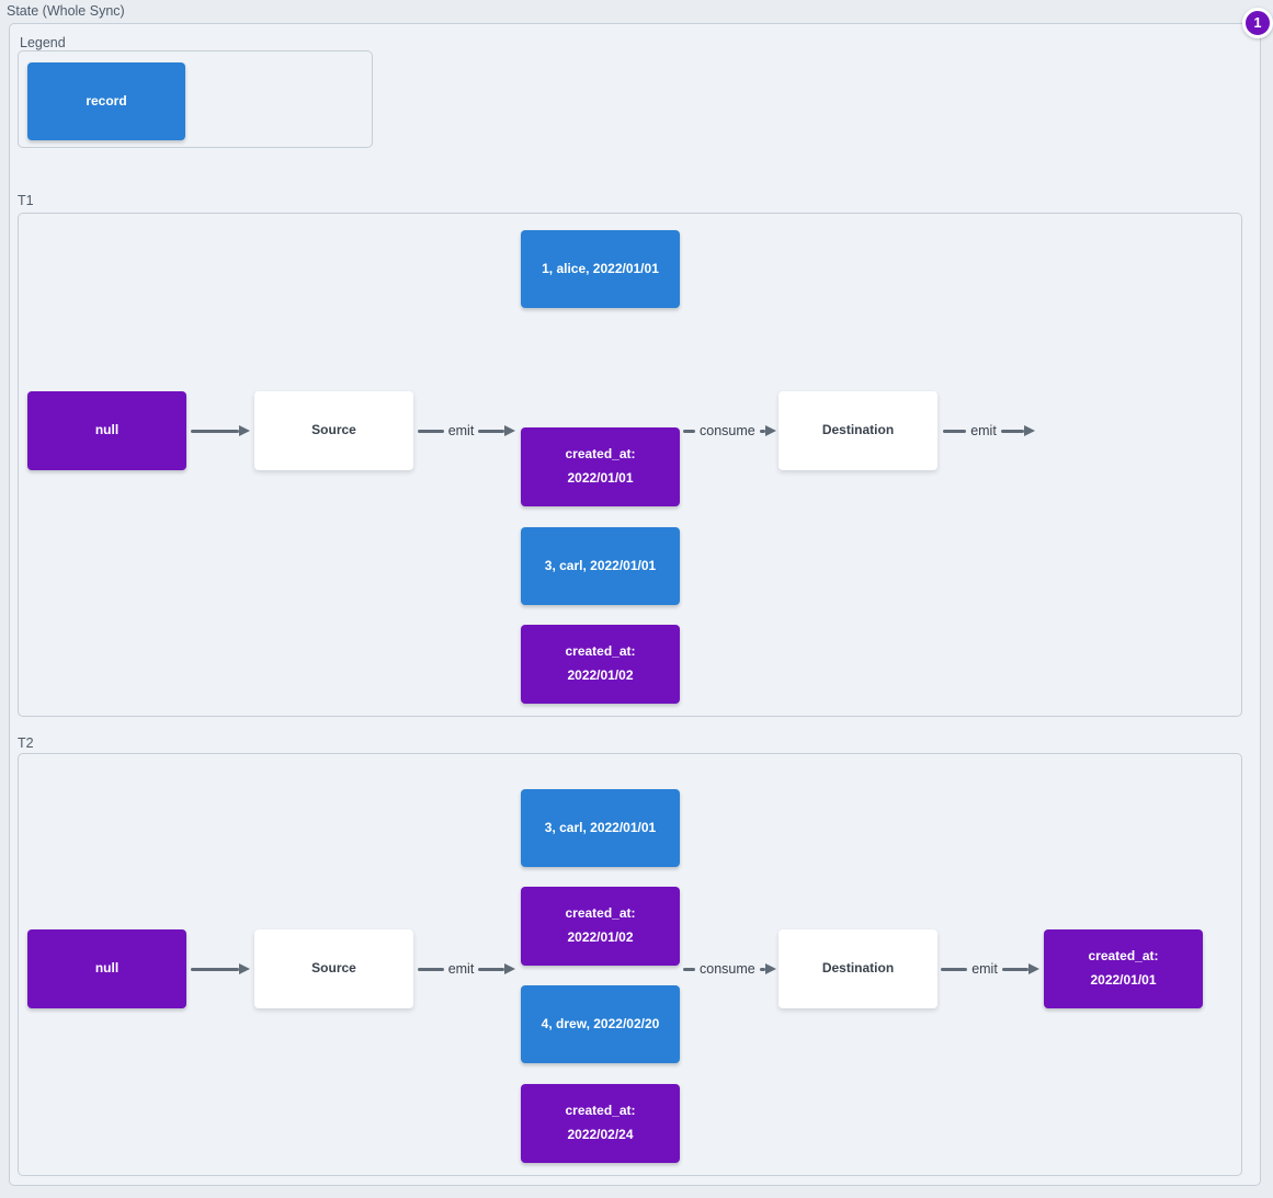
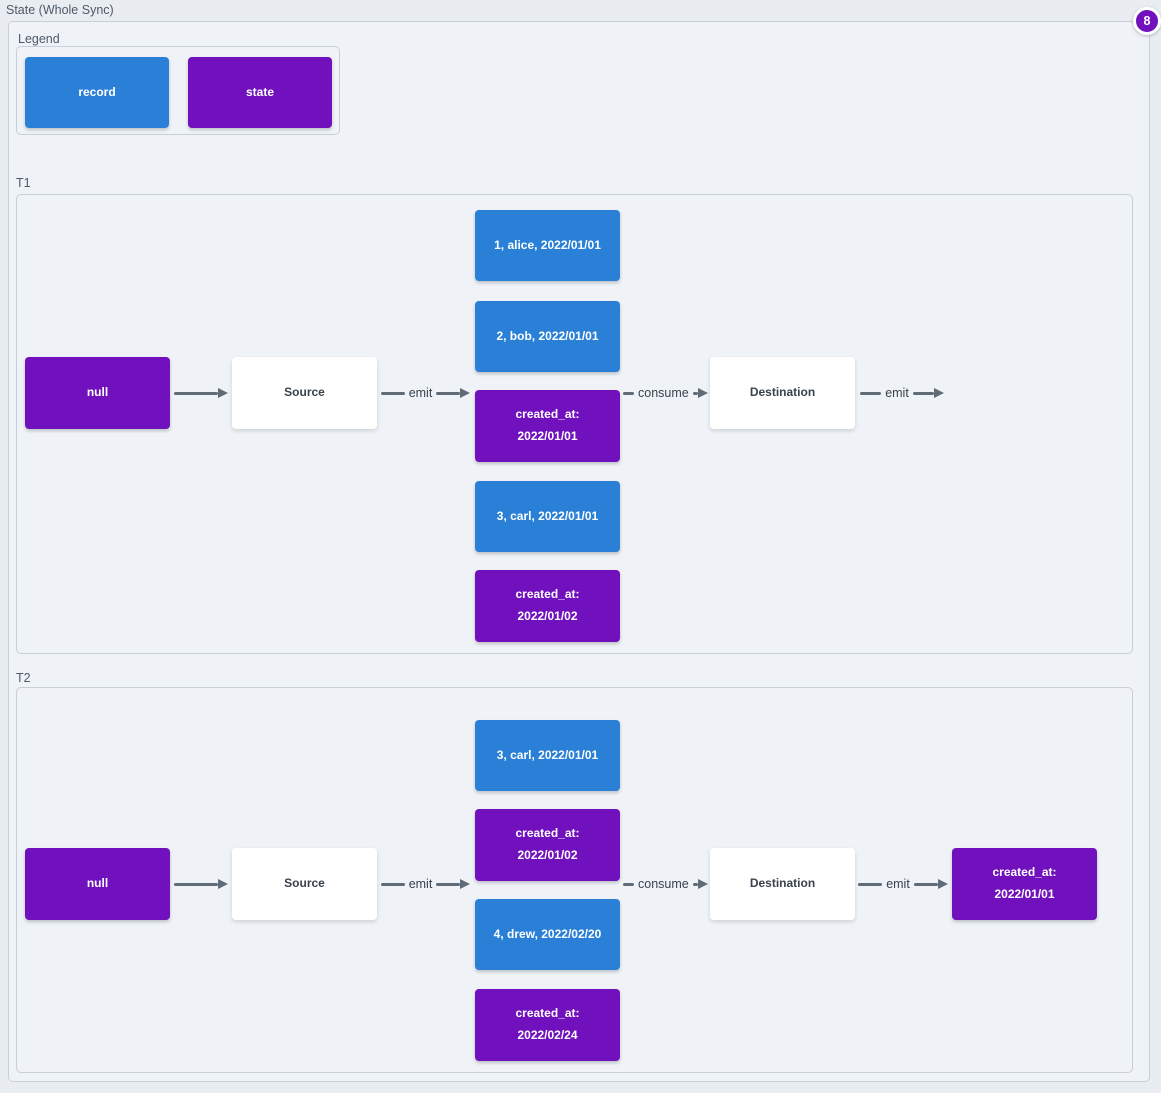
  State (Whole Sync)
- 1
+ 8
  Legend
  record
+ state
  T1
  null
  Source
  emit
  1, alice, 2022/01/01
+ 2, bob, 2022/01/01
  created_at: 2022/01/01
  3, carl, 2022/01/01
  created_at: 2022/01/02
  consume
  Destination
  emit
  T2
  null
  Source
  emit
  3, carl, 2022/01/01
  created_at: 2022/01/02
  4, drew, 2022/02/20
  created_at: 2022/02/24
  consume
  Destination
  emit
  created_at: 2022/01/01
